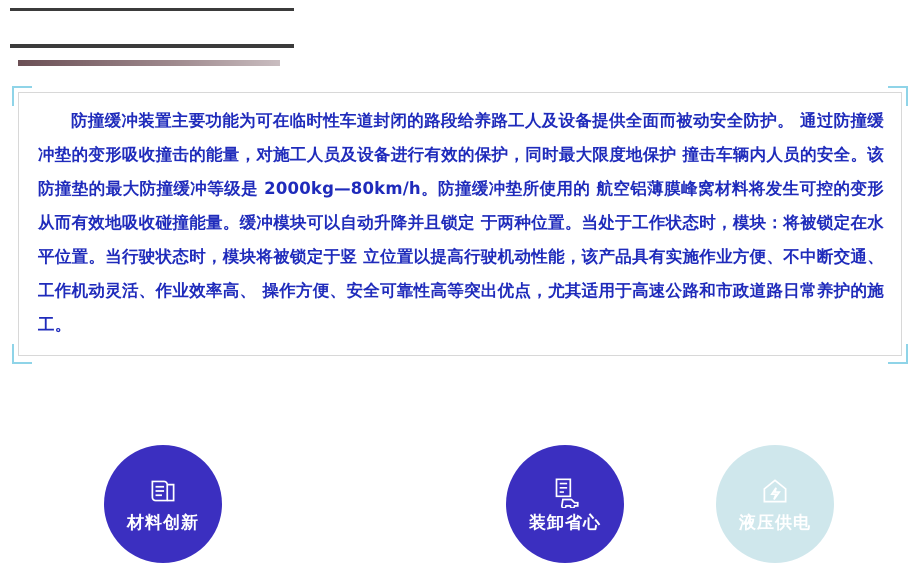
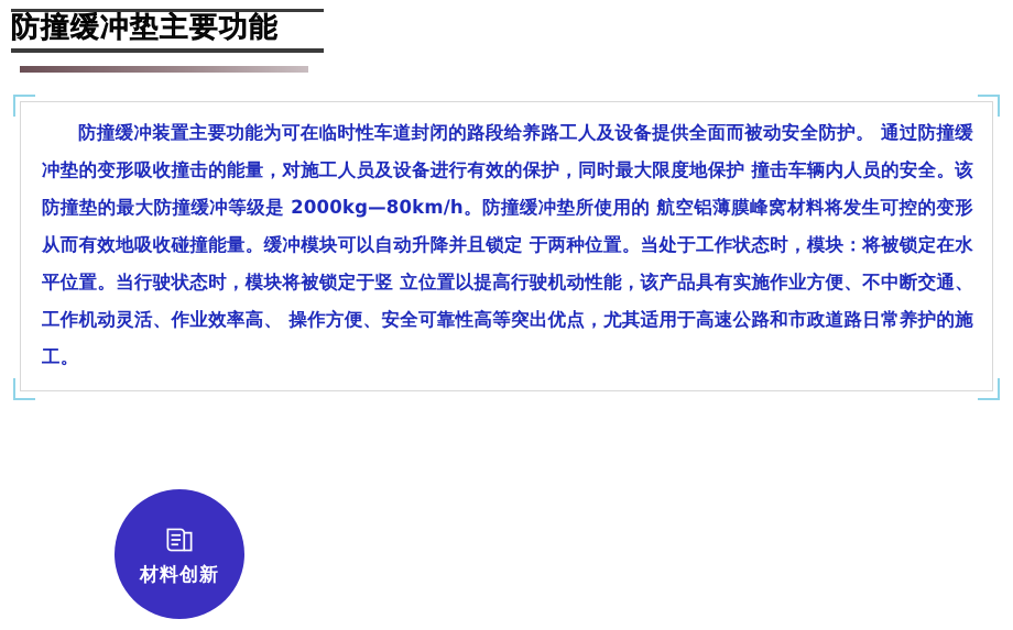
+ 防撞缓冲垫主要功能
  防撞缓冲装置主要功能为可在临时性车道封闭的路段给养路工人及设备提供全面而被动安全防护。 通过防撞缓冲垫的变形吸收撞击的能量，对施工人员及设备进行有效的保护，同时最大限度地保护 撞击车辆内人员的安全。该防撞垫的最大防撞缓冲等级是 2000kg—80km/h。防撞缓冲垫所使用的 航空铝薄膜峰窝材料将发生可控的变形从而有效地吸收碰撞能量。缓冲模块可以自动升降并且锁定 于两种位置。当处于工作状态时，模块：将被锁定在水平位置。当行驶状态时，模块将被锁定于竖 立位置以提高行驶机动性能，该产品具有实施作业方便、不中断交通、工作机动灵活、作业效率高、 操作方便、安全可靠性高等突出优点，尤其适用于高速公路和市政道路日常养护的施工。
  材料创新
- 装卸省心
- 液压供电
